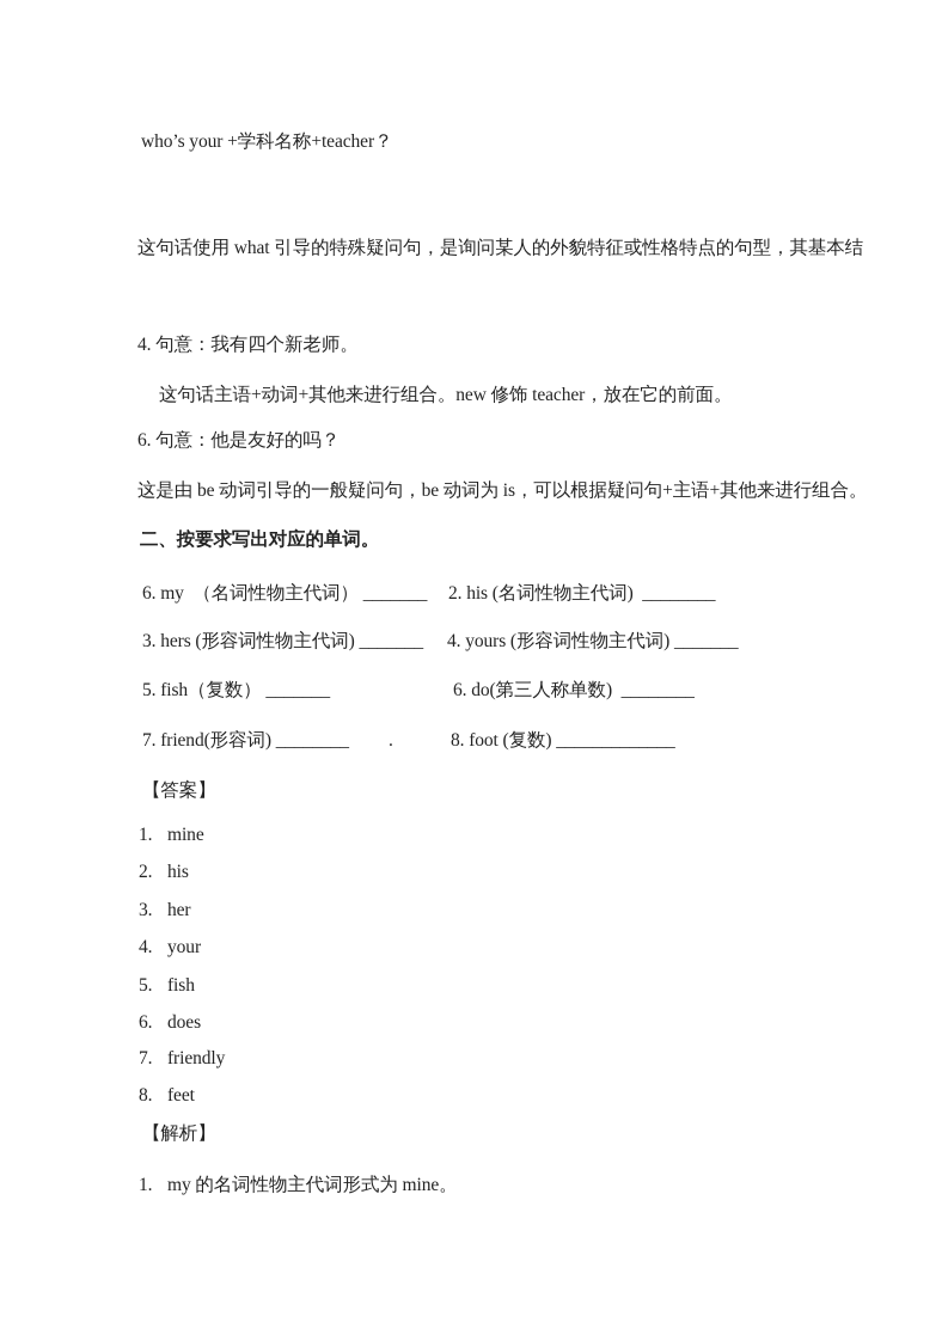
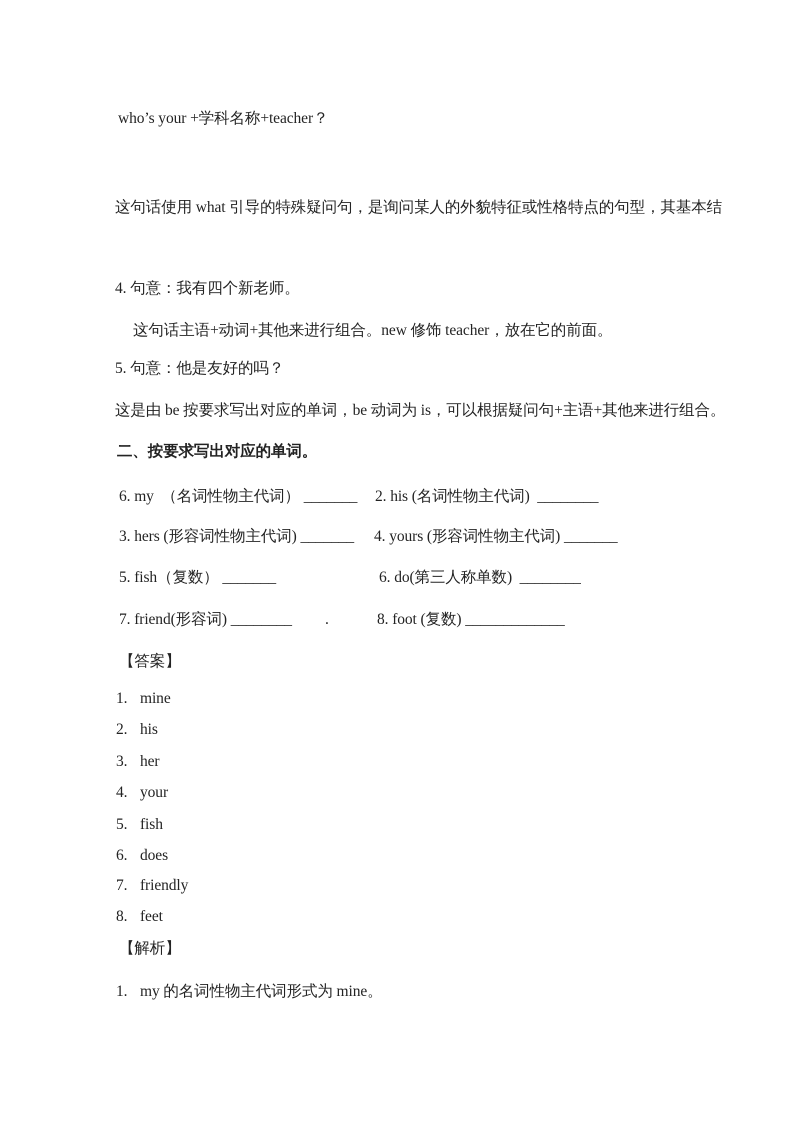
  who’s your +学科名称+teacher？
  这句话使用 what 引导的特殊疑问句，是询问某人的外貌特征或性格特点的句型，其基本结
  4. 句意：我有四个新老师。
  这句话主语+动词+其他来进行组合。new 修饰 teacher，放在它的前面。
- 6. 句意：他是友好的吗？
+ 5. 句意：他是友好的吗？
- 这是由 be 动词引导的一般疑问句，be 动词为 is，可以根据疑问句+主语+其他来进行组合。
+ 这是由 be 按要求写出对应的单词，be 动词为 is，可以根据疑问句+主语+其他来进行组合。
  二、按要求写出对应的单词。
  6. my （名词性物主代词） _______
  2. his (名词性物主代词) ________
  3. hers (形容词性物主代词) _______
  4. yours (形容词性物主代词) _______
  5. fish（复数） _______
  6. do(第三人称单数) ________
  7. friend(形容词) ________
  .
  8. foot (复数) _____________
  【答案】
  1.
  mine
  2.
  his
  3.
  her
  4.
  your
  5.
  fish
  6.
  does
  7.
  friendly
  8.
  feet
  【解析】
  1.
  my 的名词性物主代词形式为 mine。
